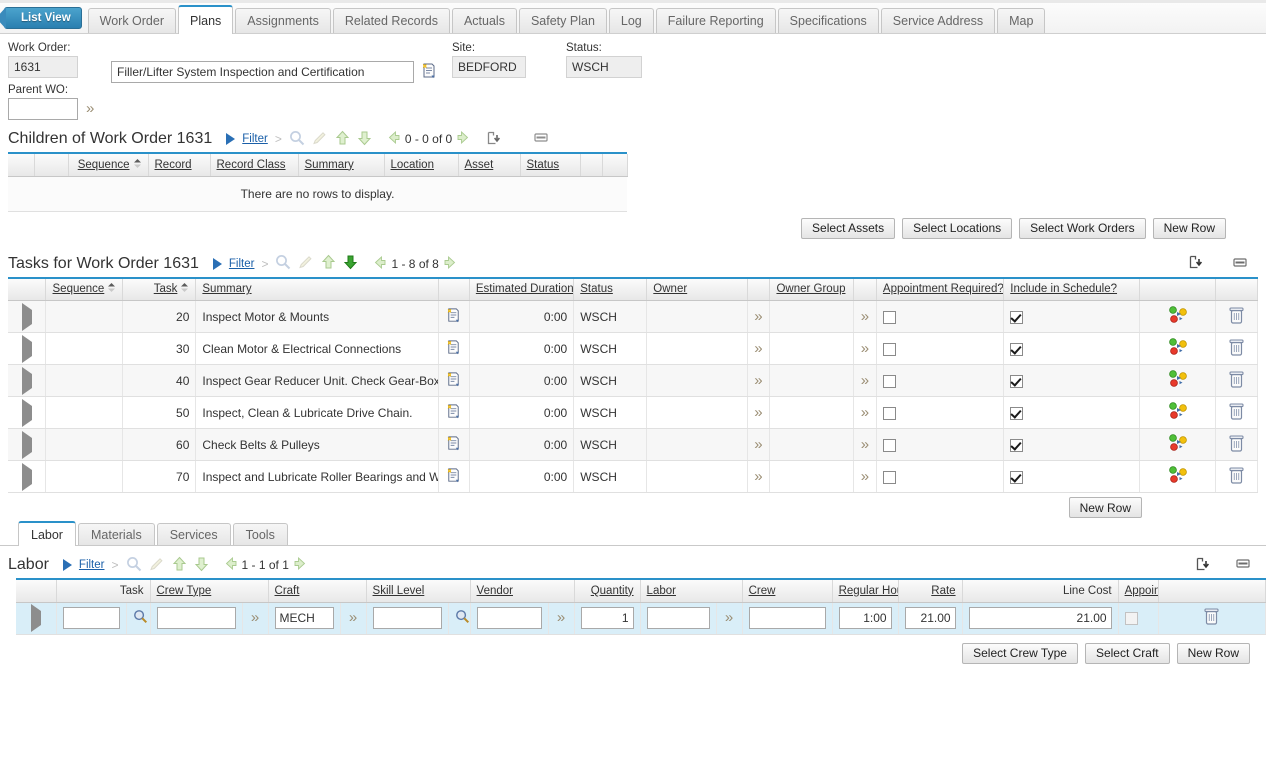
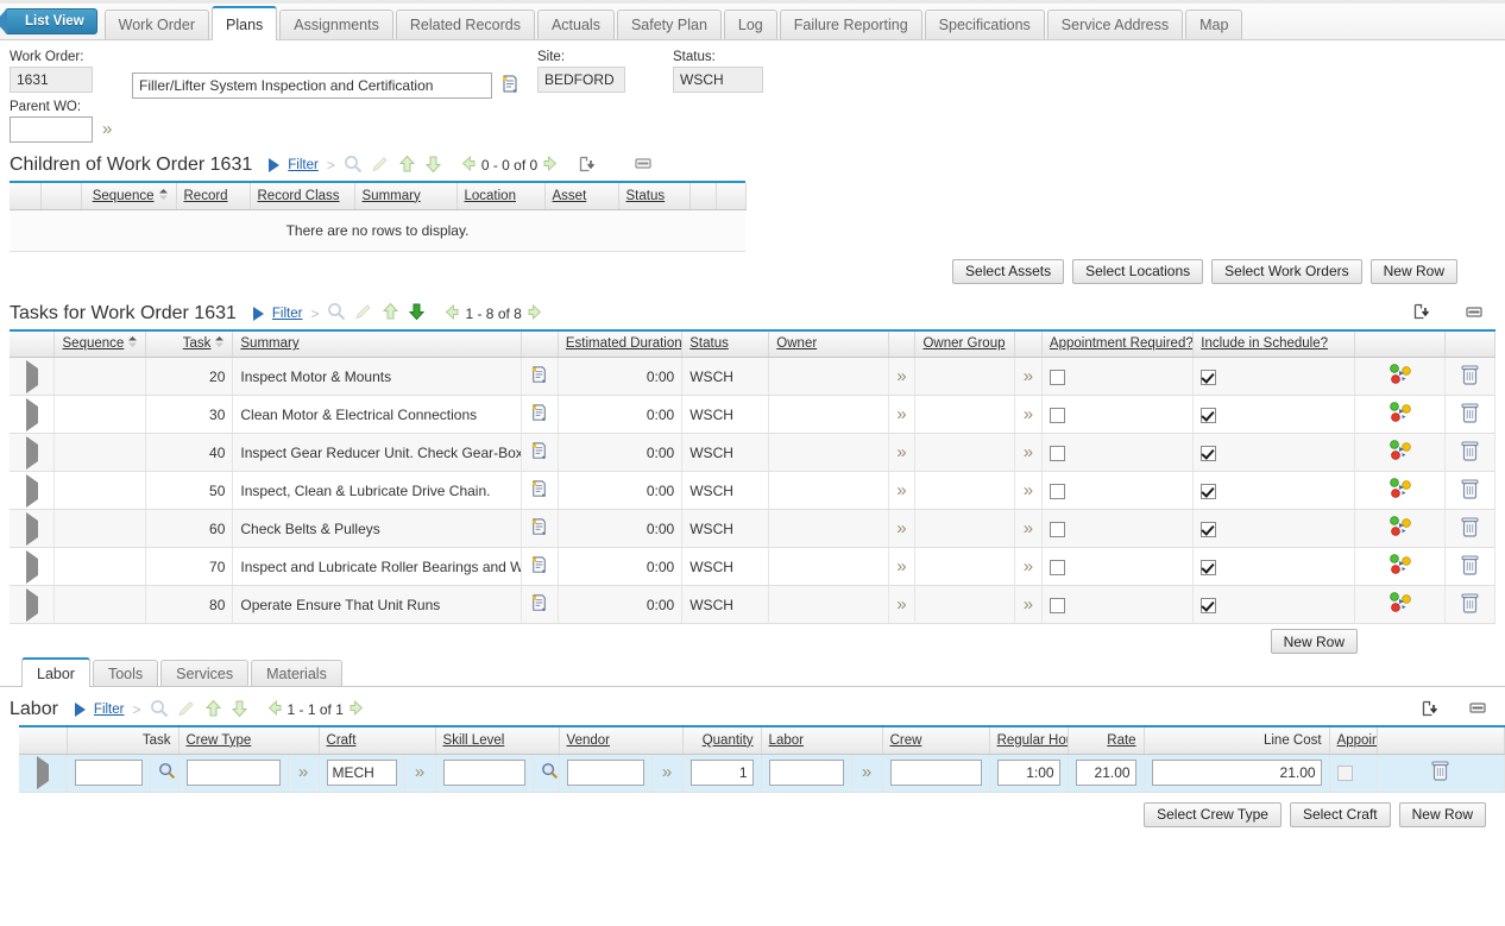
  List View
  Work Order
  Plans
  Assignments
  Related Records
  Actuals
  Safety Plan
  Log
  Failure Reporting
  Specifications
  Service Address
  Map
  Work Order:
  1631
  Filler/Lifter System Inspection and Certification
  Site:
  BEDFORD
  Status:
  WSCH
  Parent WO:
  »
  Children of Work Order 1631
  Filter
  >
  0 - 0 of 0
  		Sequence	Record	Record Class	Summary	Location	Asset	Status
  There are no rows to display.
  Select Assets
  Select Locations
  Select Work Orders
  New Row
  Tasks for Work Order 1631
  Filter
  >
  1 - 8 of 8
  	Sequence	Task	Summary		Estimated Duration	Status	Owner		Owner Group		Appointment Required?	Include in Schedule?
  		20	Inspect Motor & Mounts		0:00	WSCH		»		»
  		30	Clean Motor & Electrical Connections		0:00	WSCH		»		»
  		40	Inspect Gear Reducer Unit. Check Gear-Box		0:00	WSCH		»		»
  		50	Inspect, Clean & Lubricate Drive Chain.		0:00	WSCH		»		»
  		60	Check Belts & Pulleys		0:00	WSCH		»		»
  		70	Inspect and Lubricate Roller Bearings and W		0:00	WSCH		»		»
+ 		80	Operate Ensure That Unit Runs		0:00	WSCH		»		»
  New Row
  Labor
- Materials
+ Tools
  Services
- Tools
+ Materials
  Labor
  Filter
  >
  1 - 1 of 1
  	Task	Crew Type	Craft	Skill Level	Vendor	Quantity	Labor	Crew	Regular Ho	Rate	Line Cost	Appoin
  				»	MECH	»				»	1		»		1:00	21.00	21.00
  Select Crew Type
  Select Craft
  New Row
